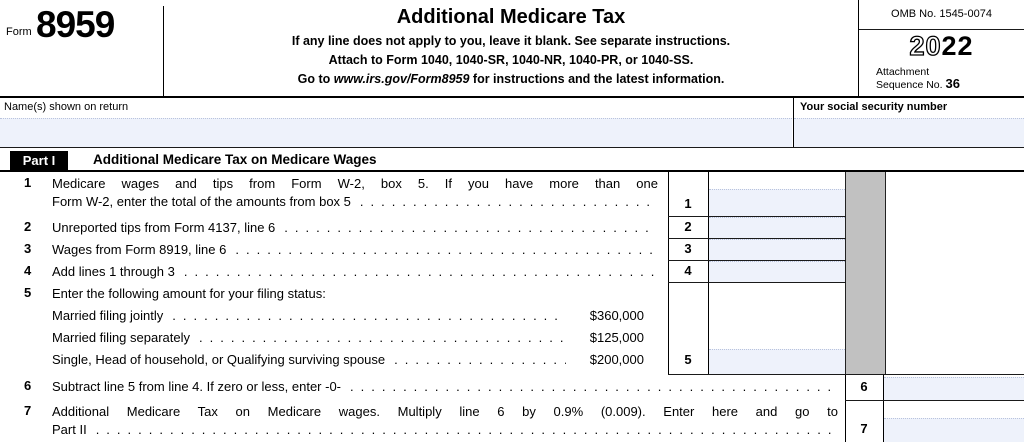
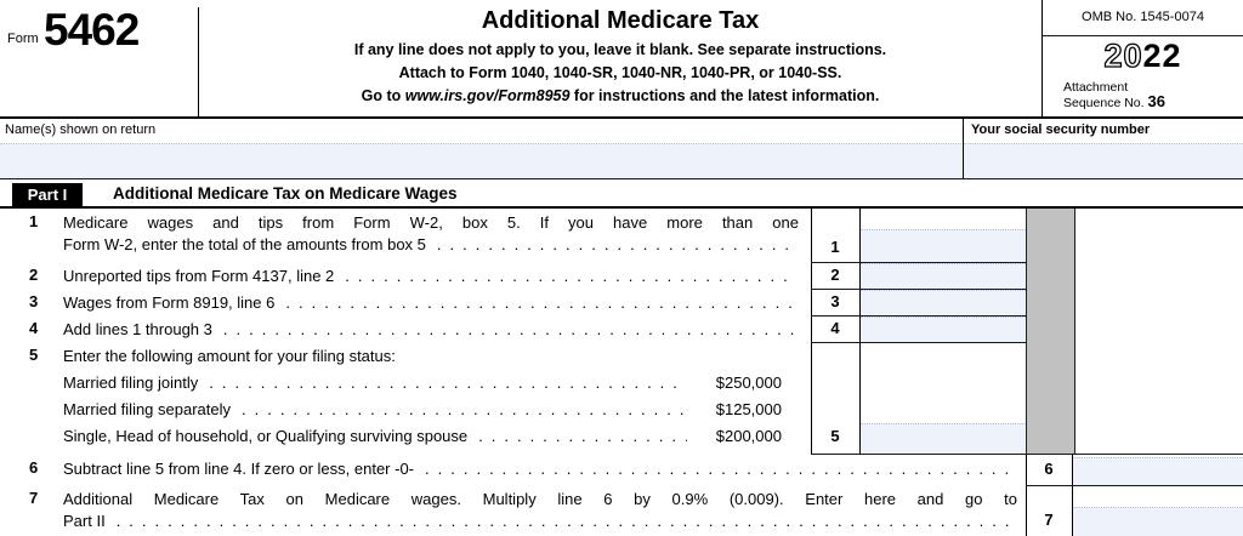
  Form
- 8959
+ 5462
  Additional Medicare Tax
  If any line does not apply to you, leave it blank. See separate instructions.
  Attach to Form 1040, 1040-SR, 1040-NR, 1040-PR, or 1040-SS.
  Go to www.irs.gov/Form8959 for instructions and the latest information.
  OMB No. 1545-0074
  2022
  Attachment
  Sequence No. 36
  Name(s) shown on return
  Your social security number
  Part I
  Additional Medicare Tax on Medicare Wages
  1
  2
  3
  4
  5
  6
  7
  1
  2
  3
  4
  5
  6
  7
  Medicare wages and tips from Form W-2, box 5. If you have more than one
  Form W-2, enter the total of the amounts from box 5
- Unreported tips from Form 4137, line 6
+ Unreported tips from Form 4137, line 2
  Wages from Form 8919, line 6
  Add lines 1 through 3
  Enter the following amount for your filing status:
  Married filing jointly
- $360,000
+ $250,000
  Married filing separately
  $125,000
  Single, Head of household, or Qualifying surviving spouse
  $200,000
  Subtract line 5 from line 4. If zero or less, enter -0-
  Additional Medicare Tax on Medicare wages. Multiply line 6 by 0.9% (0.009). Enter here and go to
  Part II
  ......................................................................
